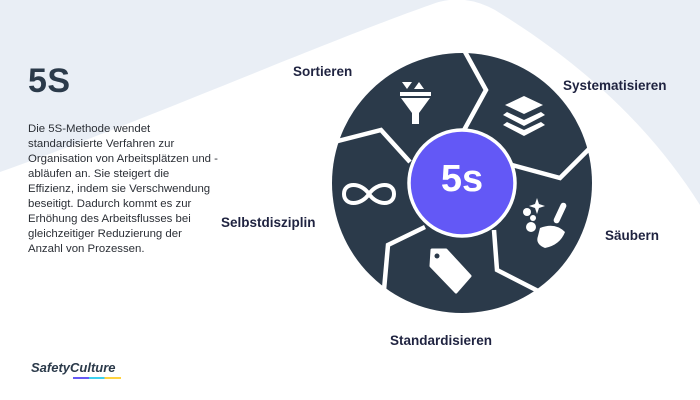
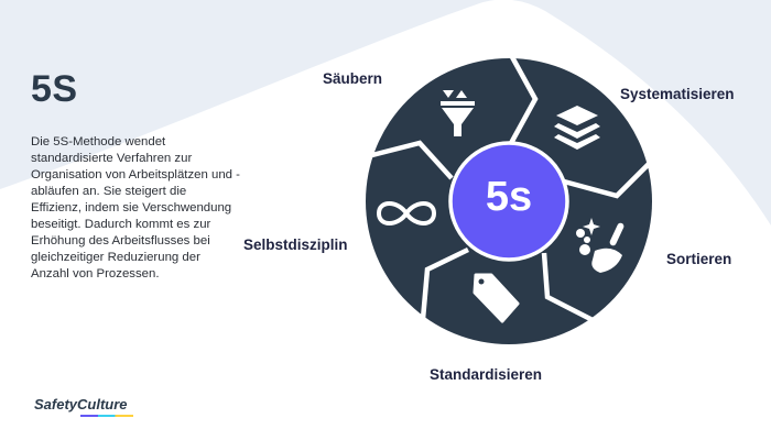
  5S
  Die 5S-Methode wendet standardisierte Verfahren zur Organisation von Arbeitsplätzen und -abläufen an. Sie steigert die Effizienz, indem sie Verschwendung beseitigt. Dadurch kommt es zur Erhöhung des Arbeitsflusses bei gleichzeitiger Reduzierung der Anzahl von Prozessen.
  5s
- Sortieren
+ Säubern
  Systematisieren
- Säubern
+ Sortieren
  Standardisieren
  Selbstdisziplin
  SafetyCulture
